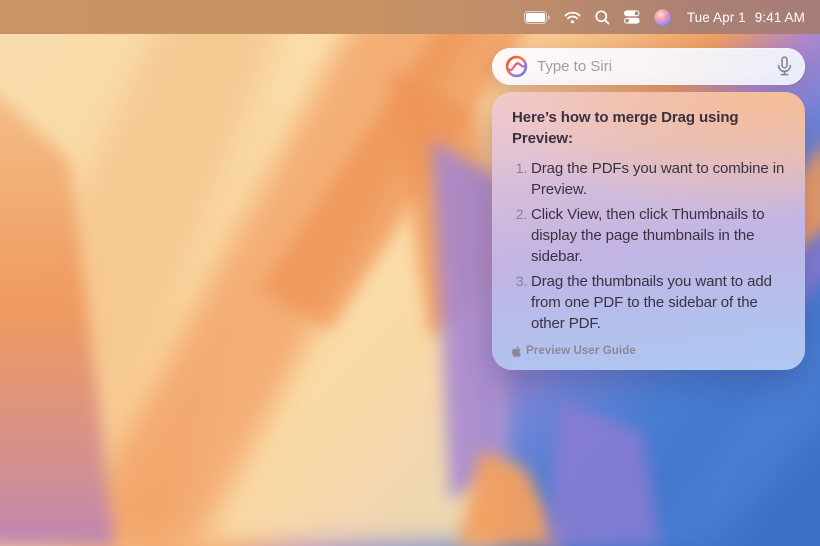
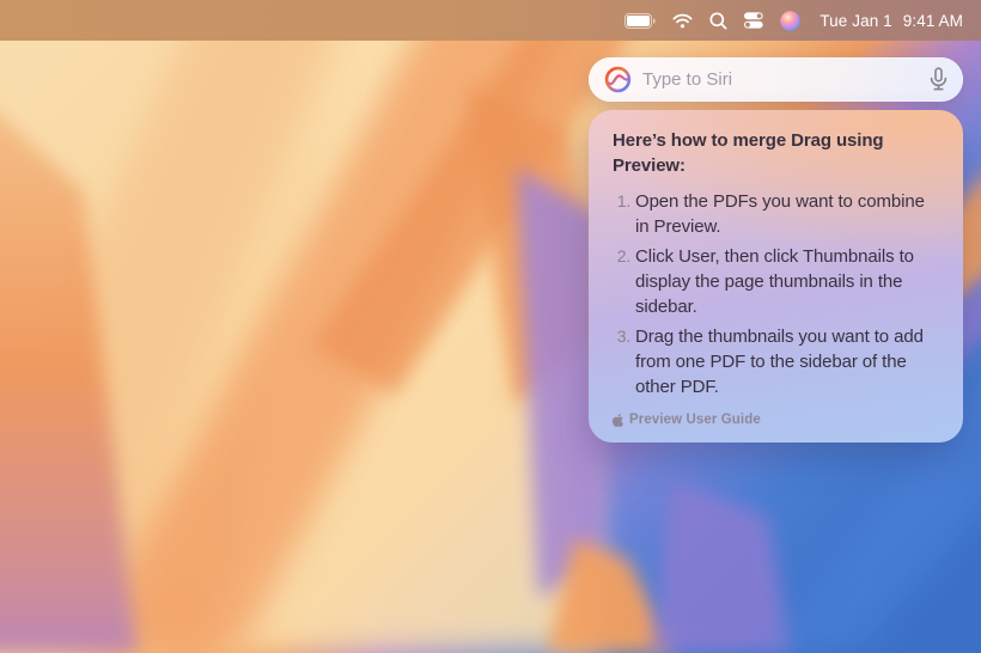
- Tue Apr 1
+ Tue Jan 1
  9:41 AM
  Type to Siri
  Here’s how to merge Drag using Preview:
- Drag the PDFs you want to combine in Preview.
+ Open the PDFs you want to combine in Preview.
- Click View, then click Thumbnails to display the page thumbnails in the sidebar.
+ Click User, then click Thumbnails to display the page thumbnails in the sidebar.
  Drag the thumbnails you want to add from one PDF to the sidebar of the other PDF.
  Preview User Guide
